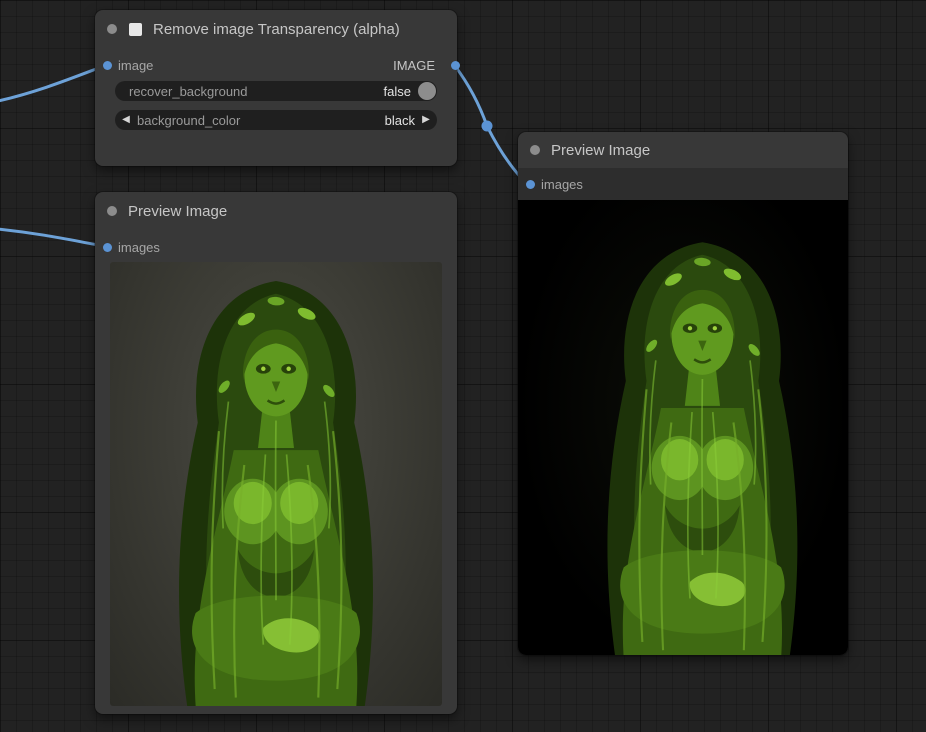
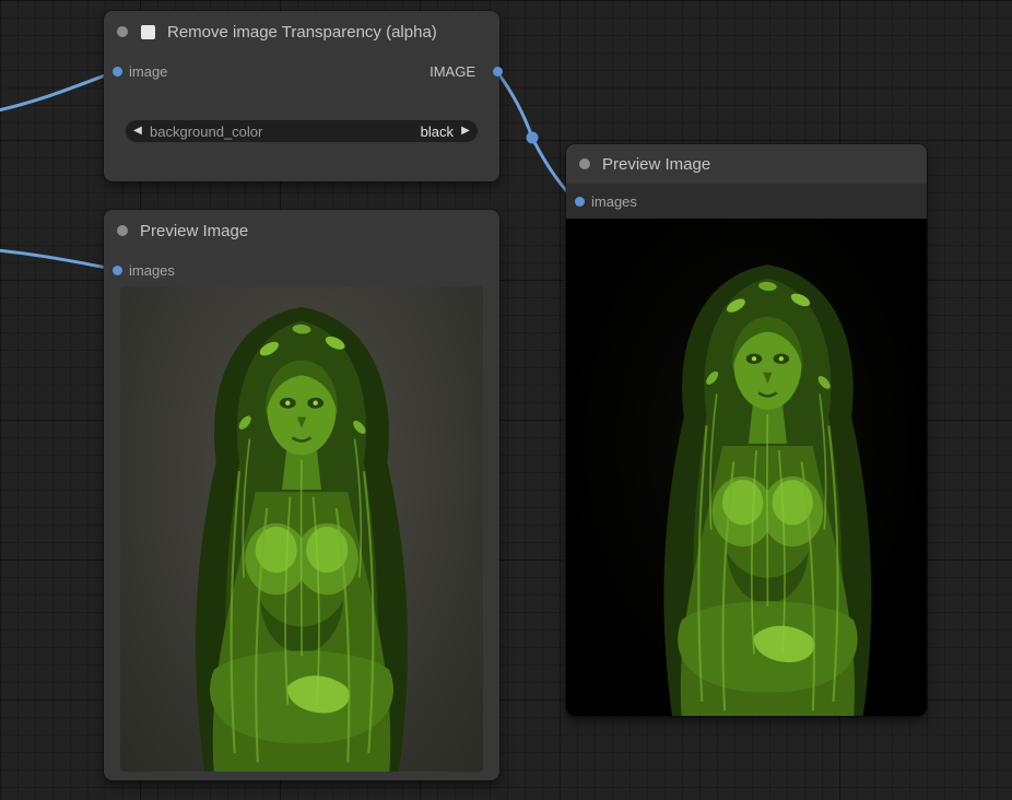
  Remove image Transparency (alpha)
  image
  IMAGE
- recover_background
- false
  ◀
  background_color
  black
  ▶
  Preview Image
  images
  Preview Image
  images
